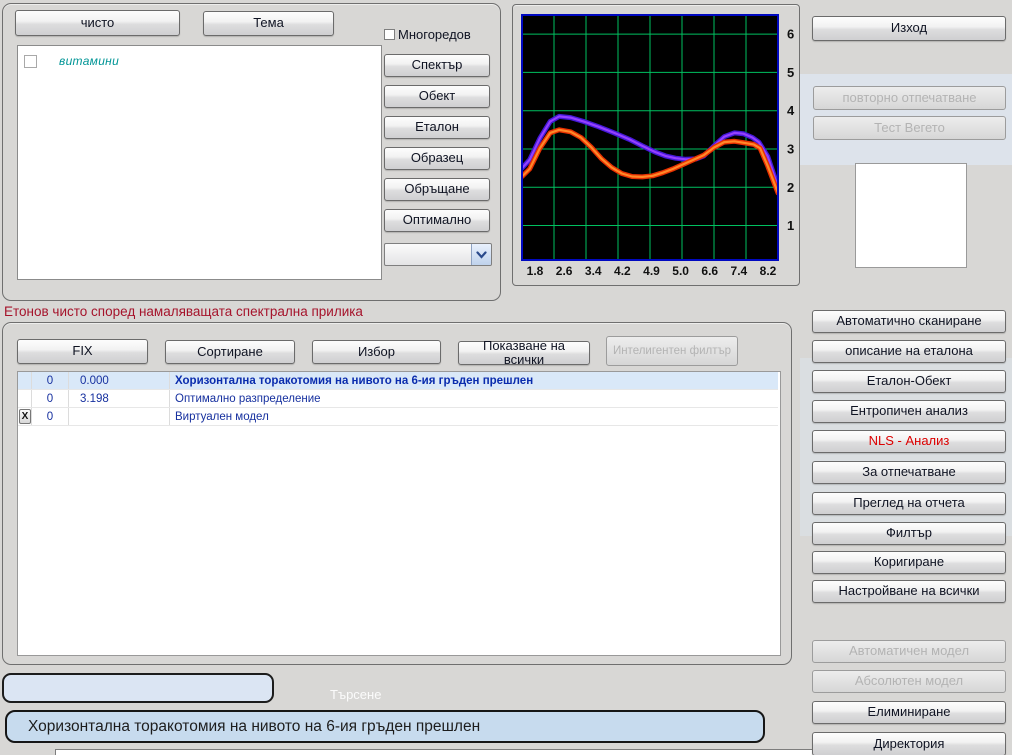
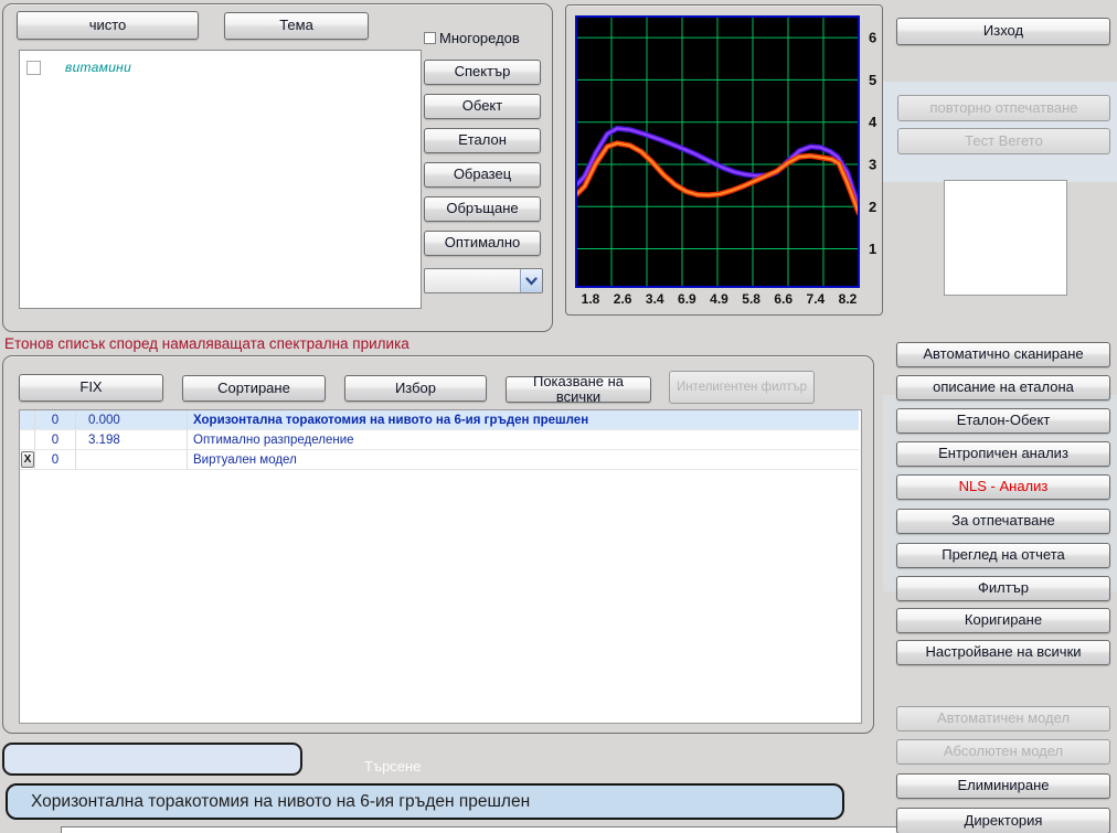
  чисто
  Тема
  Многоредов
  витамини
  Спектър
  Обект
  Еталон
  Образец
  Обръщане
  Оптимално
  6
  5
  4
  3
  2
  1
  1.8
  2.6
  3.4
- 4.2
+ 6.9
  4.9
- 5.0
+ 5.8
  6.6
  7.4
  8.2
  Изход
  повторно отпечатване
  Тест Вегето
- Етонов чисто според намаляващата спектрална прилика
+ Етонов списък според намаляващата спектрална прилика
  FIX
  Сортиране
  Избор
  Показване на всички
  Интелигентен филтър
  0
  0.000
  Хоризонтална торакотомия на нивото на 6-ия гръден прешлен
  0
  3.198
  Оптимално разпределение
  X
  0
  Виртуален модел
  Търсене
  Хоризонтална торакотомия на нивото на 6-ия гръден прешлен
  Автоматично сканиране
  описание на еталона
  Еталон-Обект
  Ентропичен анализ
  NLS - Анализ
  За отпечатване
  Преглед на отчета
  Филтър
  Коригиране
  Настройване на всички
  Автоматичен модел
  Абсолютен модел
  Елиминиране
  Директория
